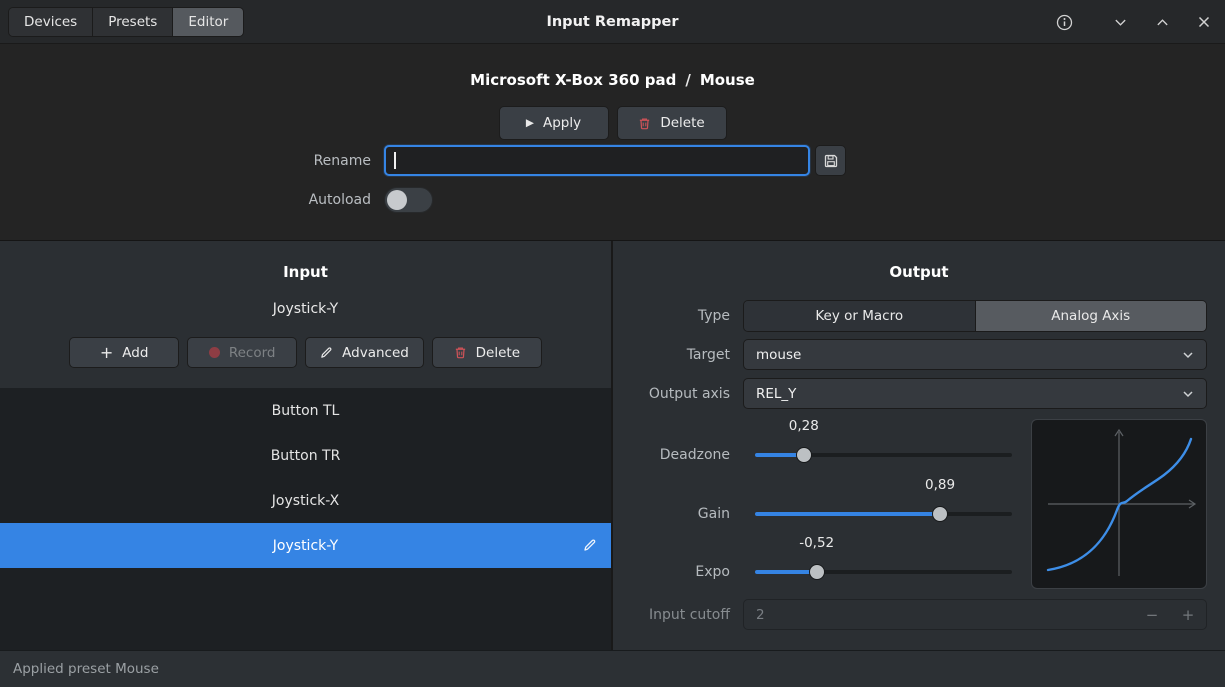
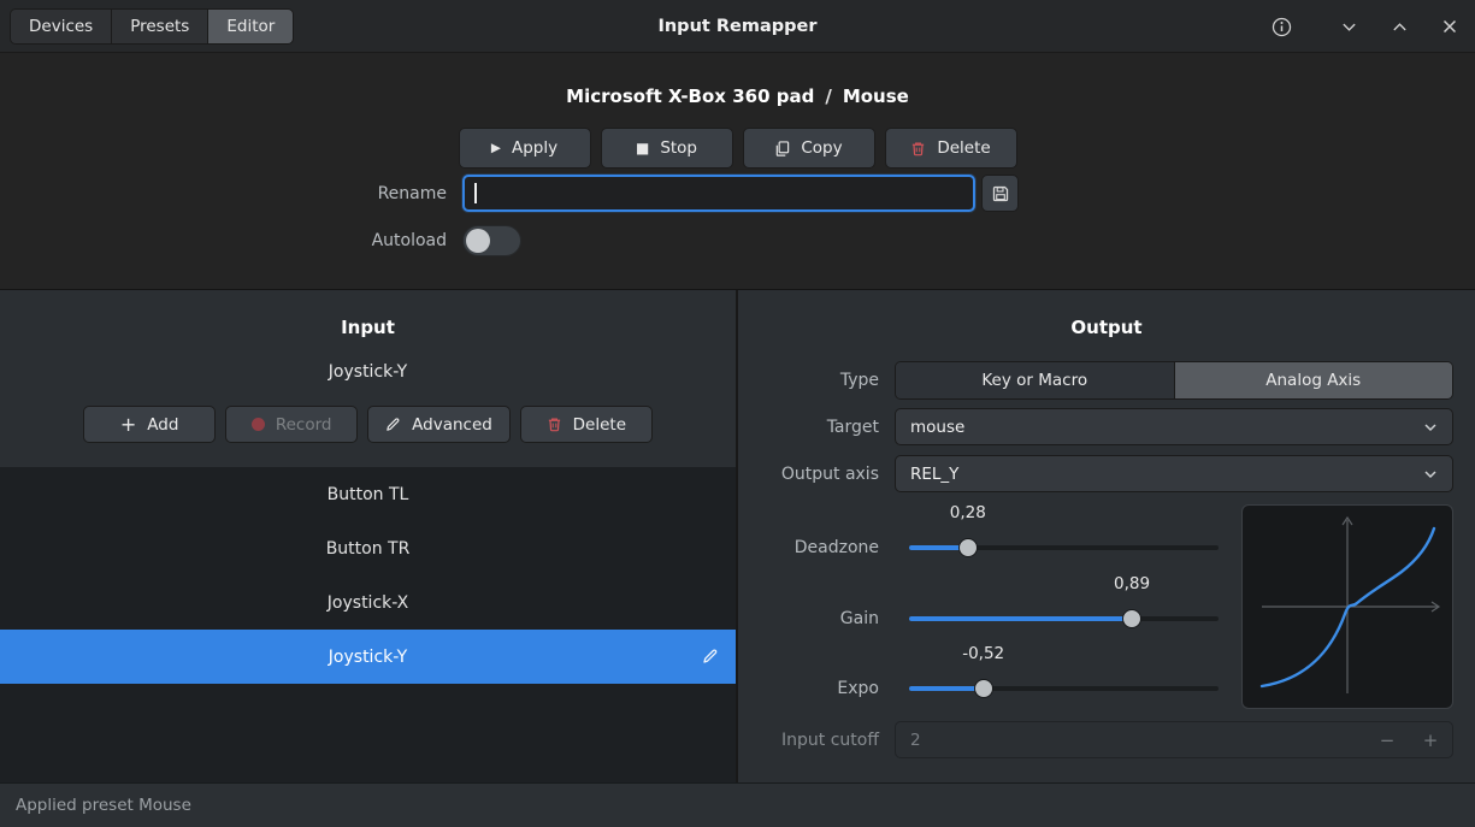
  Input Remapper
  Devices
  Presets
  Editor
  Microsoft X-Box 360 pad / Mouse
  ▶
  Apply
+ ■
+ Stop
+ Copy
  Delete
  Rename
  Autoload
  Input
  Joystick-Y
  +
  Add
  Record
  Advanced
  Delete
  Button TL
  Button TR
  Joystick-X
  Joystick-Y
  Output
  Type
  Key or Macro
  Analog Axis
  Target
  mouse
  Output axis
  REL_Y
  Deadzone
  0,28
  Gain
  0,89
  Expo
  -0,52
  Input cutoff
  2
  −
  +
  Applied preset Mouse
